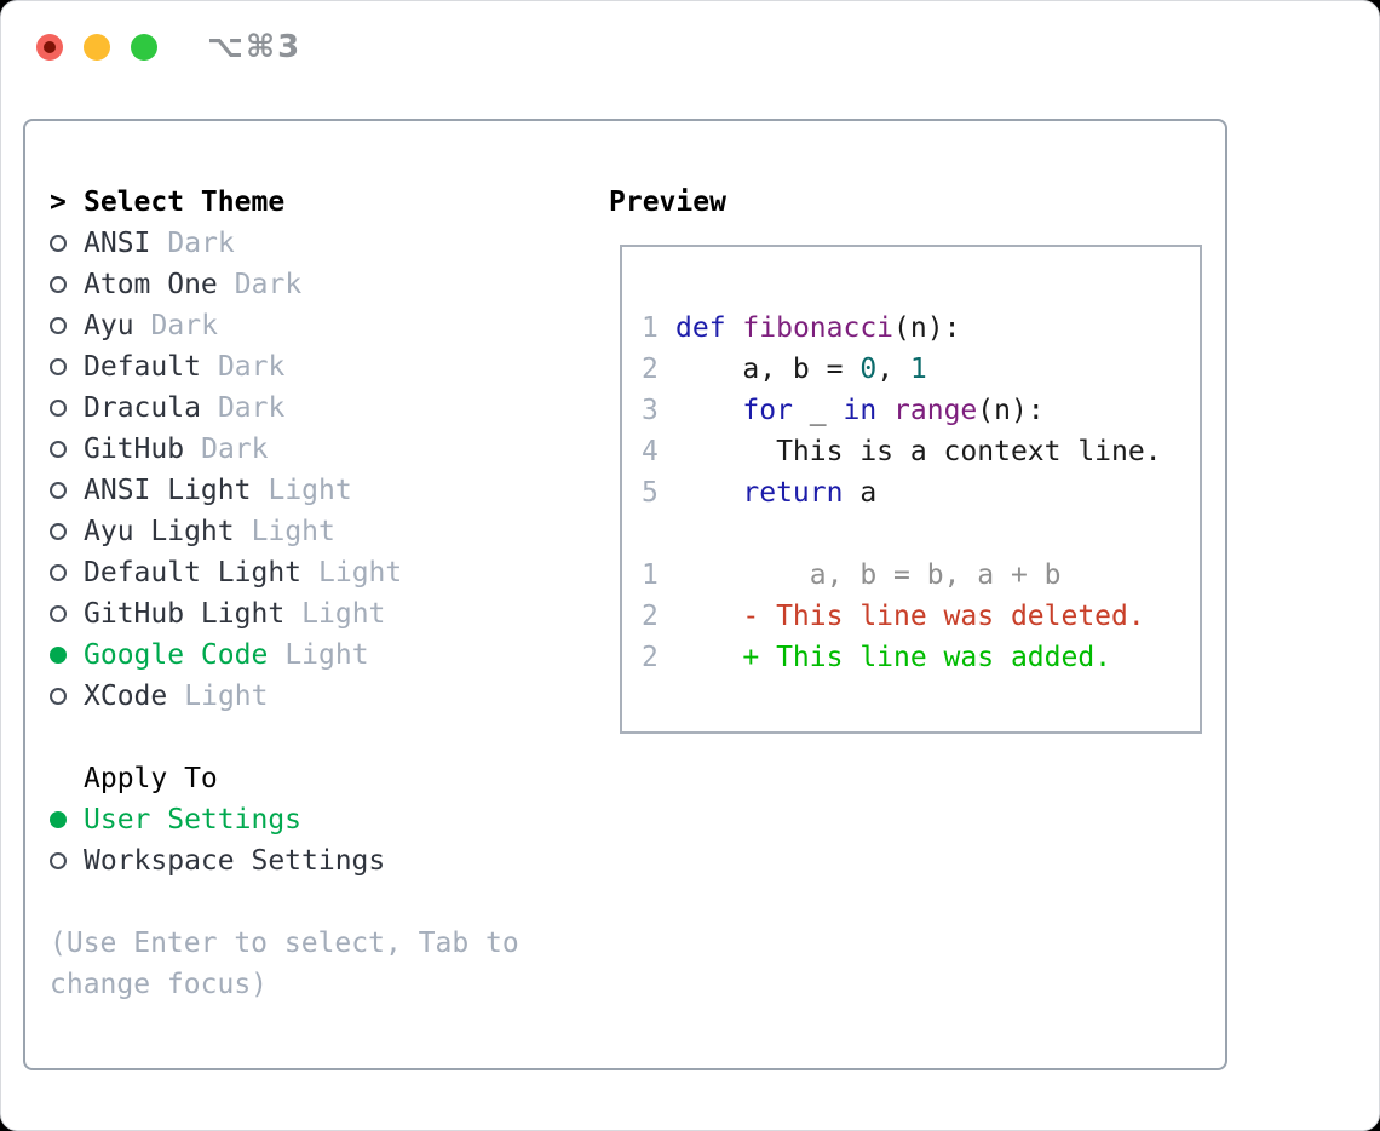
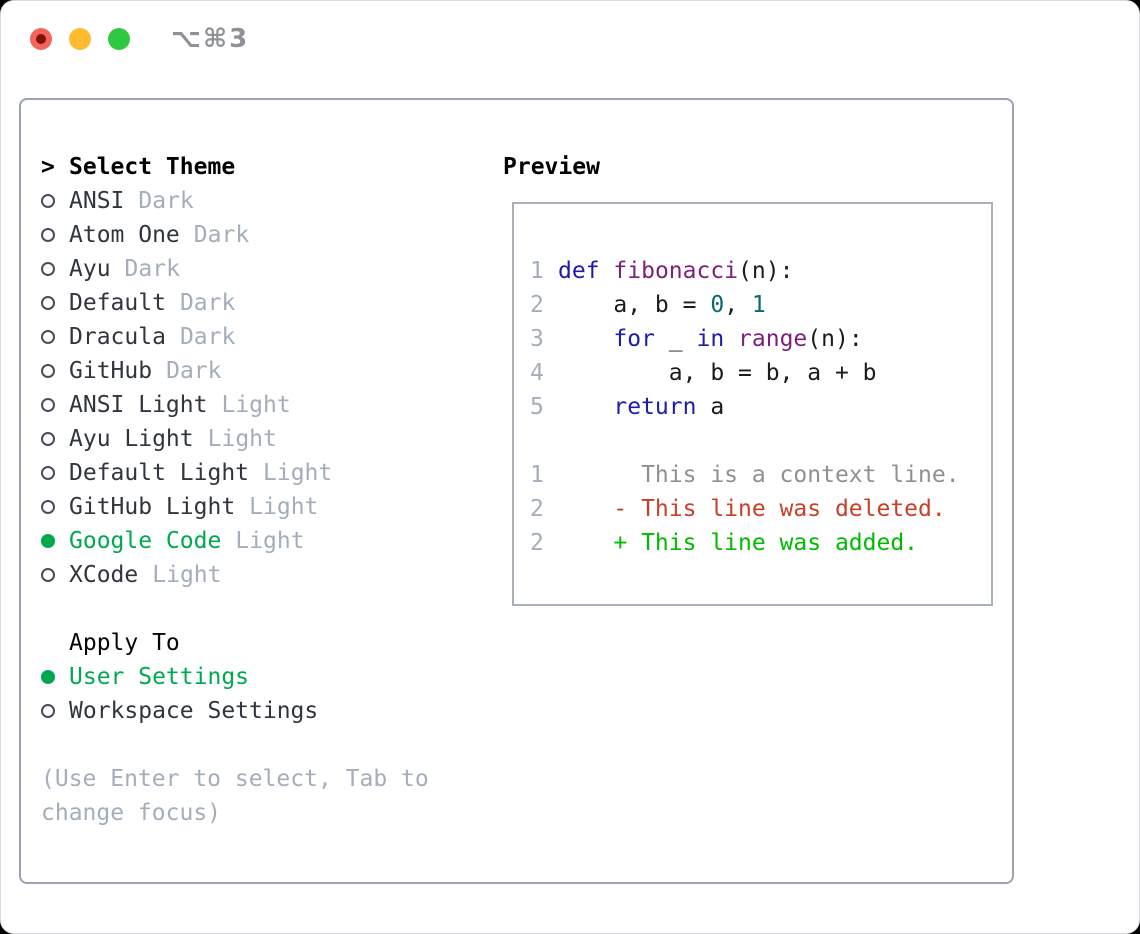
  ⌥⌘3
  >
  Select Theme
  ANSI
  Dark
  Atom One
  Dark
  Ayu
  Dark
  Default
  Dark
  Dracula
  Dark
  GitHub
  Dark
  ANSI Light
  Light
  Ayu Light
  Light
  Default Light
  Light
  GitHub Light
  Light
  Google Code
  Light
  XCode
  Light
  Apply To
  User Settings
  Workspace Settings
  (Use Enter to select, Tab to
  change focus)
  Preview
  1
  def
  fibonacci
  (n):
  2
  a, b =
  0
  ,
  1
  3
  for
  _
  in
  range
  (n):
  4
- This is a context line.
+ a, b = b, a + b
  5
  return
  a
  1
- a, b = b, a + b
+ This is a context line.
  2
  - This line was deleted.
  2
  + This line was added.
